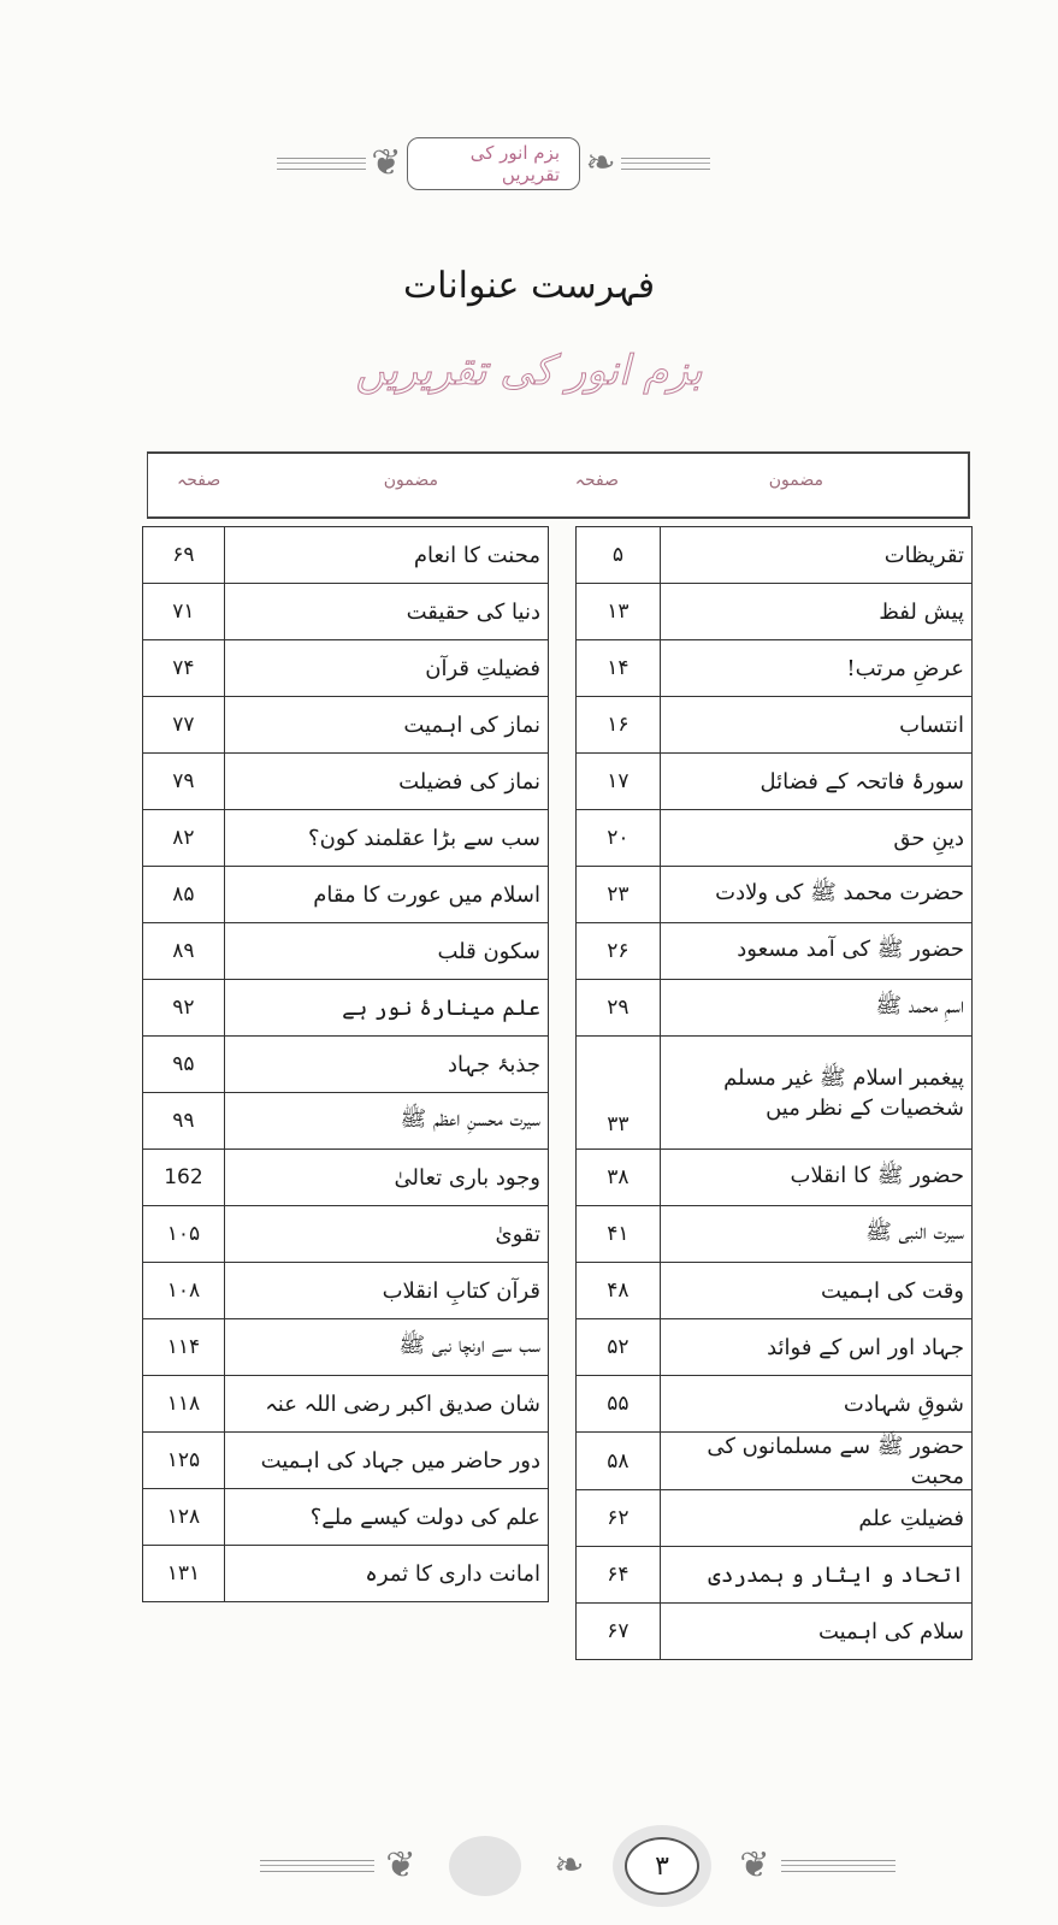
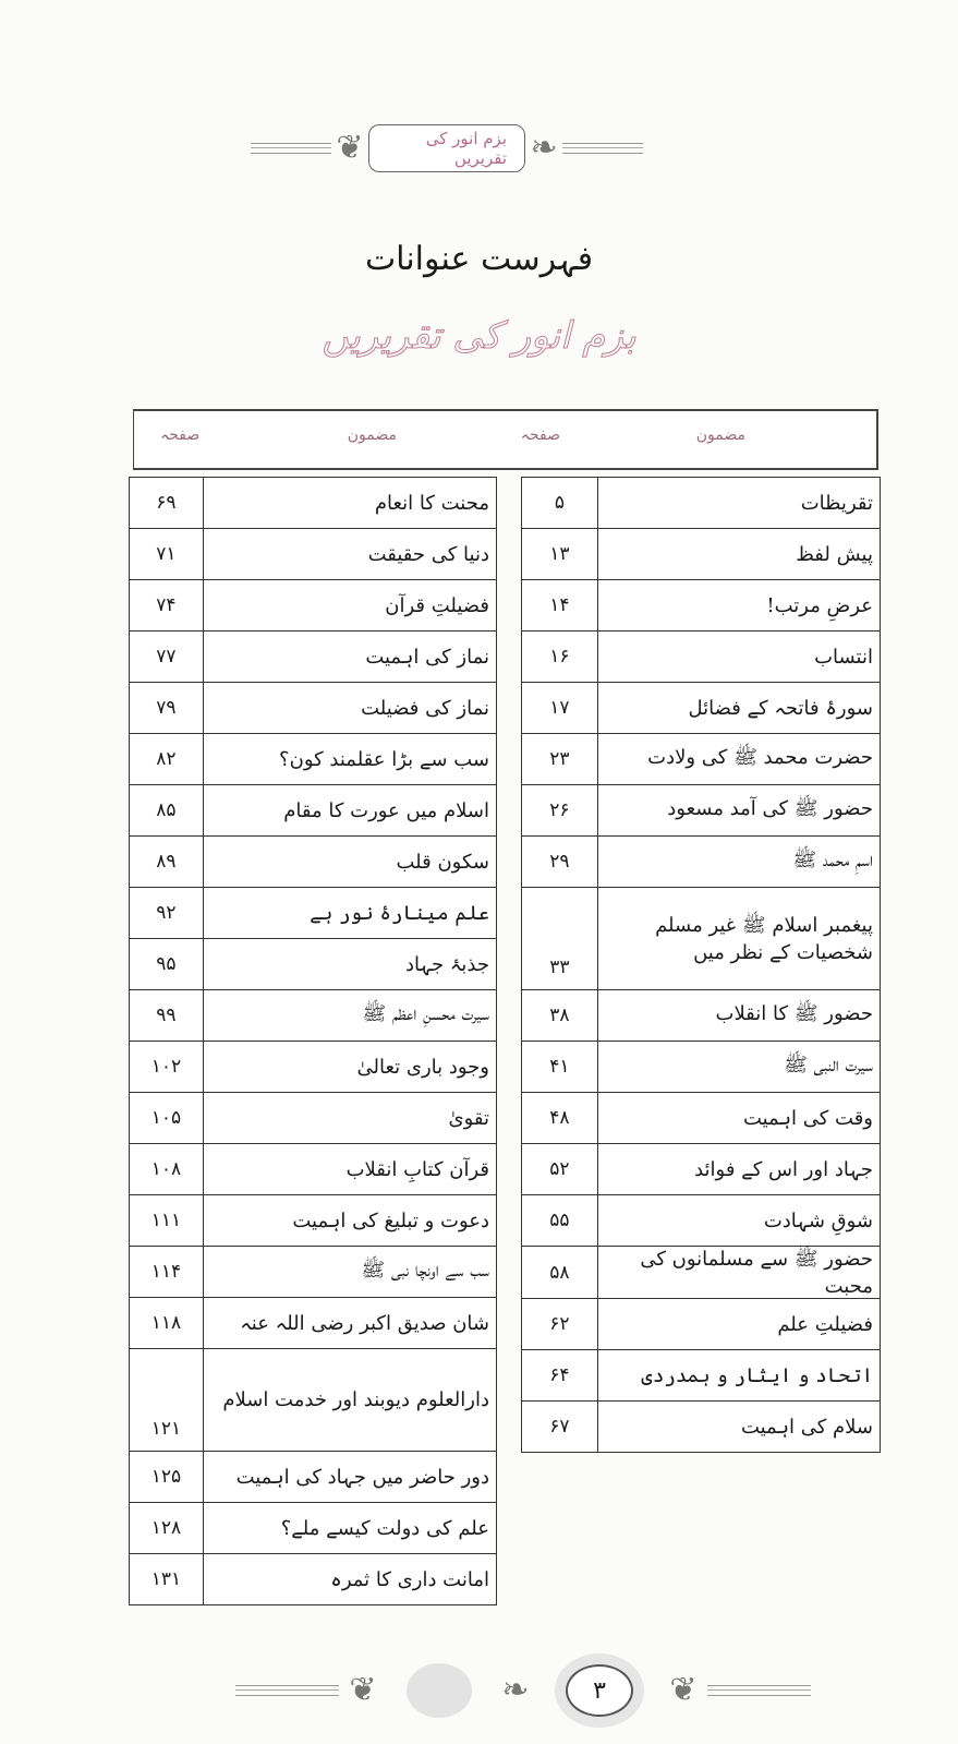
  ❦
  بزم انور کی تقریریں
  ❧
  فہرست عنوانات
  بزم انور کی تقریریں
  مضمون
  صفحہ
  مضمون
  صفحہ
  تقریظات	۵
  پیش لفظ	۱۳
  عرضِ مرتب!	۱۴
  انتساب	۱۶
  سورۂ فاتحہ کے فضائل	۱۷
- دینِ حق	۲۰
  حضرت محمد ﷺ کی ولادت	۲۳
  حضور ﷺ کی آمد مسعود	۲۶
  اسمِ محمد ﷺ	۲۹
  پیغمبر اسلام ﷺ غیر مسلم شخصیات کے نظر میں	۳۳
  حضور ﷺ کا انقلاب	۳۸
  سیرت النبی ﷺ	۴۱
  وقت کی اہمیت	۴۸
  جہاد اور اس کے فوائد	۵۲
  شوقِ شہادت	۵۵
  حضور ﷺ سے مسلمانوں کی محبت	۵۸
  فضیلتِ علم	۶۲
  اتحاد و ایثار و ہمدردی	۶۴
  سلام کی اہمیت	۶۷
  محنت کا انعام	۶۹
  دنیا کی حقیقت	۷۱
  فضیلتِ قرآن	۷۴
  نماز کی اہمیت	۷۷
  نماز کی فضیلت	۷۹
  سب سے بڑا عقلمند کون؟	۸۲
  اسلام میں عورت کا مقام	۸۵
  سکون قلب	۸۹
  علم مینارۂ نور ہے	۹۲
  جذبۂ جہاد	۹۵
  سیرت محسنِ اعظم ﷺ	۹۹
- وجود باری تعالیٰ	162
+ وجود باری تعالیٰ	۱۰۲
  تقویٰ	۱۰۵
  قرآن کتابِ انقلاب	۱۰۸
+ دعوت و تبلیغ کی اہمیت	۱۱۱
  سب سے اونچا نبی ﷺ	۱۱۴
  شان صدیق اکبر رضی اللہ عنہ	۱۱۸
+ دارالعلوم دیوبند اور خدمت اسلام	۱۲۱
  دور حاضر میں جہاد کی اہمیت	۱۲۵
  علم کی دولت کیسے ملے؟	۱۲۸
  امانت داری کا ثمرہ	۱۳۱
  ❦
  ❧
  ۳
  ❦
